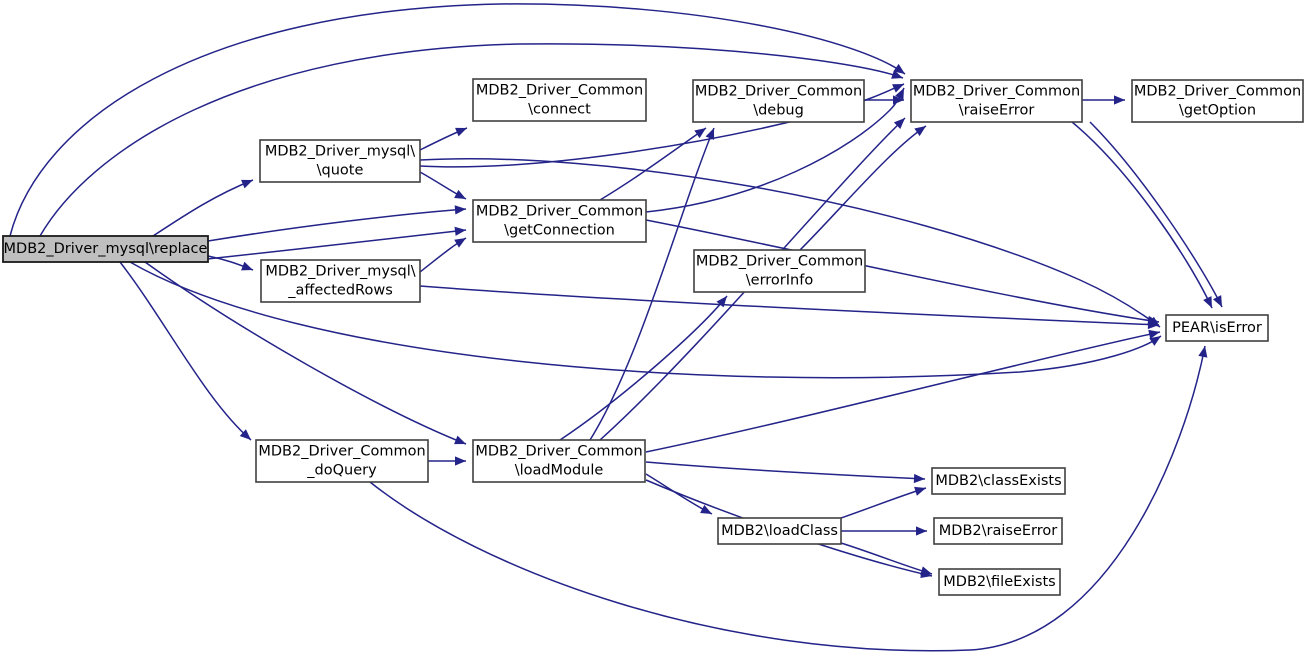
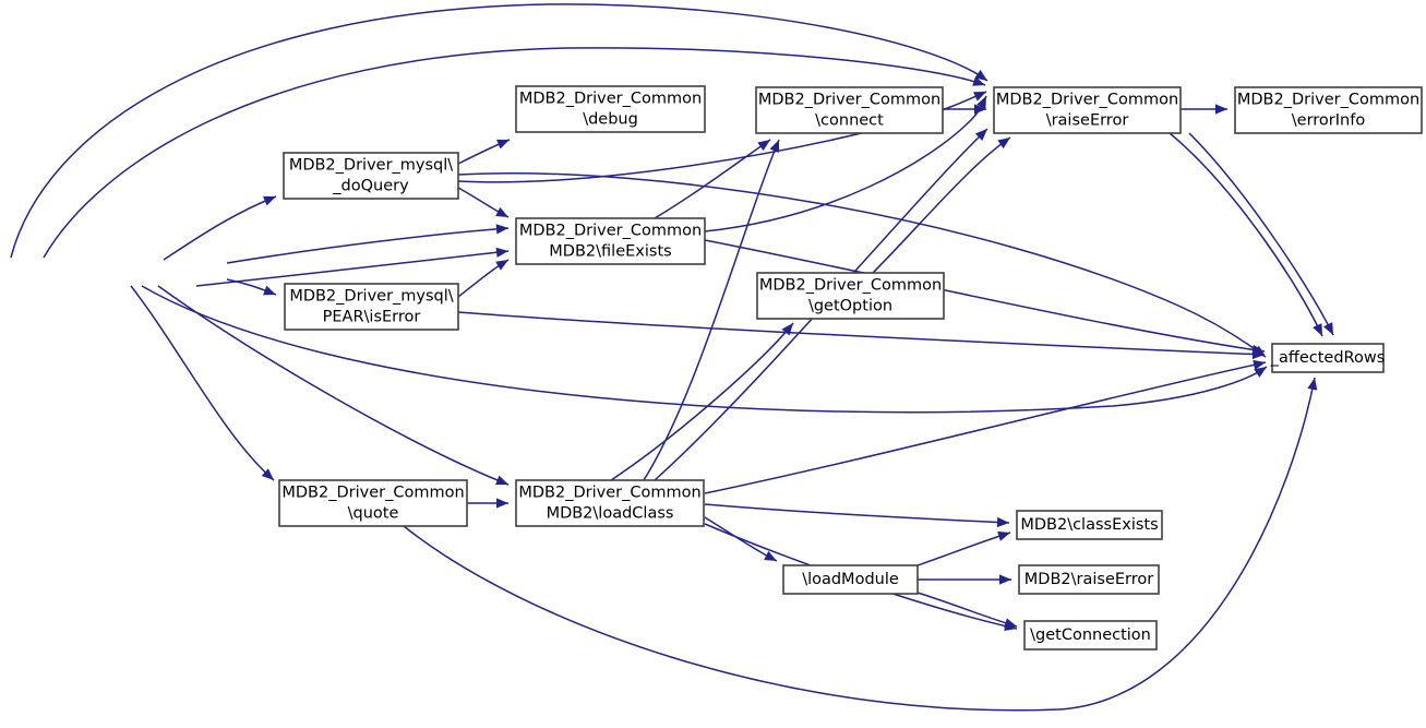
- MDB2_Driver_mysql\replace
  MDB2_Driver_mysql\
- \quote
+ _doQuery
  MDB2_Driver_mysql\
- _affectedRows
+ PEAR\isError
  MDB2_Driver_Common
- \connect
+ \debug
  MDB2_Driver_Common
- \getConnection
+ MDB2\fileExists
  MDB2_Driver_Common
- \debug
+ \connect
  MDB2_Driver_Common
  \raiseError
  MDB2_Driver_Common
- \getOption
+ \errorInfo
  MDB2_Driver_Common
- \errorInfo
+ \getOption
- PEAR\isError
+ _affectedRows
  MDB2_Driver_Common
- _doQuery
+ \quote
  MDB2_Driver_Common
- \loadModule
+ MDB2\loadClass
  MDB2\classExists
- MDB2\loadClass
+ \loadModule
  MDB2\raiseError
- MDB2\fileExists
+ \getConnection
